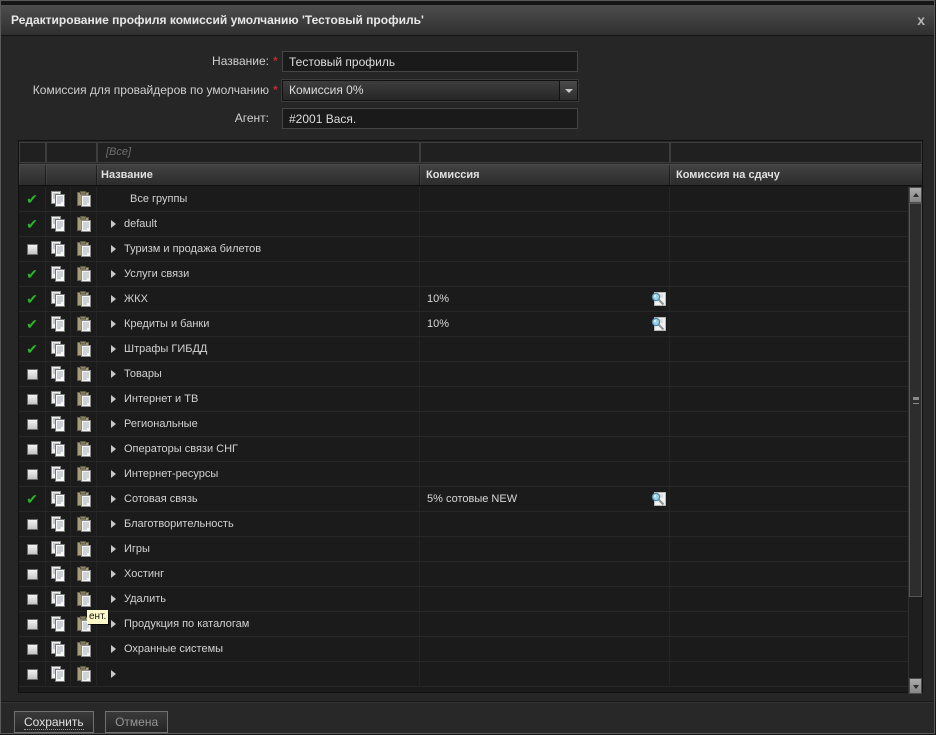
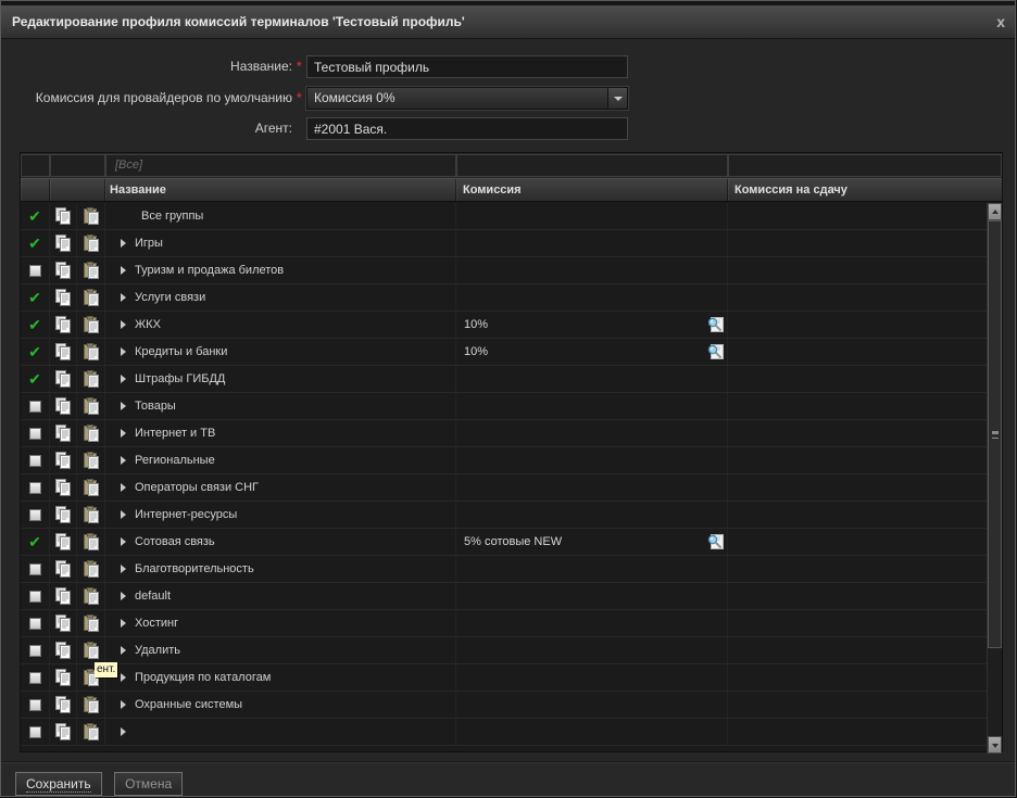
- Редактирование профиля комиссий умолчанию 'Тестовый профиль'
+ Редактирование профиля комиссий терминалов 'Тестовый профиль'
  x
  Название:
  *
  Тестовый профиль
  Комиссия для провайдеров по умолчанию
  *
  Комиссия 0%
  Агент:
  #2001 Вася.
  [Все]
  Название
  Комиссия
  Комиссия на сдачу
  ✔
  Все группы
  ✔
- default
+ Игры
  Туризм и продажа билетов
  ✔
  Услуги связи
  ✔
  ЖКХ
  10%
  ✔
  Кредиты и банки
  10%
  ✔
  Штрафы ГИБДД
  Товары
  Интернет и ТВ
  Региональные
  Операторы связи СНГ
  Интернет-ресурсы
  ✔
  Сотовая связь
  5% сотовые NEW
  Благотворительность
- Игры
+ default
  Хостинг
  Удалить
  Продукция по каталогам
  Охранные системы
  ент.
  Сохранить Отмена
